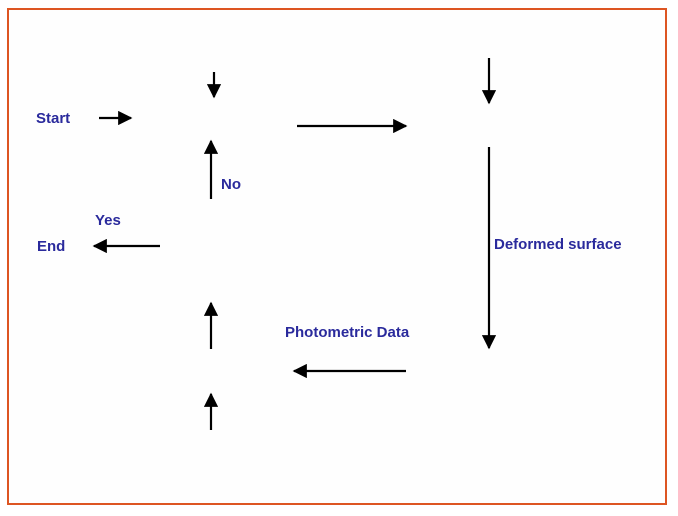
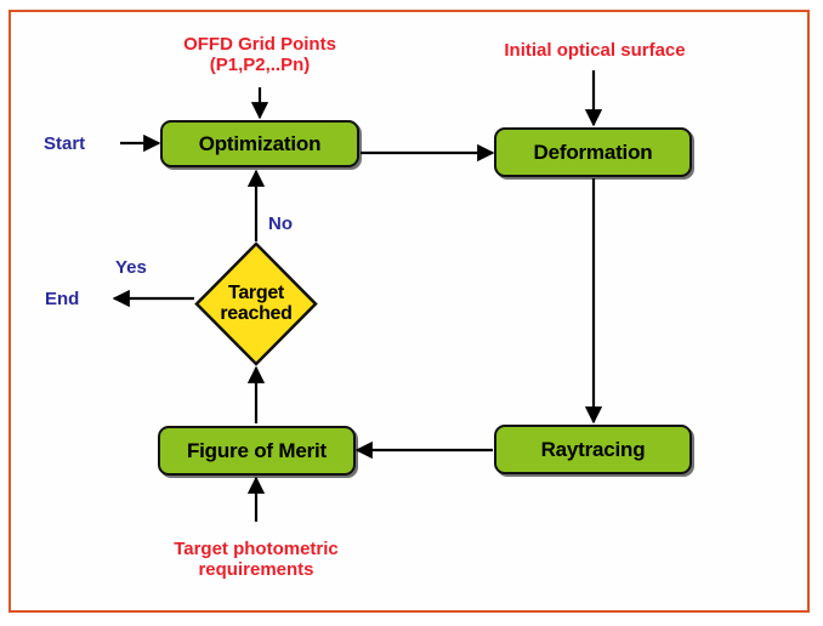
+ Optimization
+ Deformation
+ Raytracing
+ Figure of Merit
+ Target
+ reached
+ OFFD Grid Points
+ (P1,P2,..Pn)
+ Initial optical surface
+ Target photometric
+ requirements
  Start
  End
  Yes
  No
- Deformed surface
- Photometric Data
